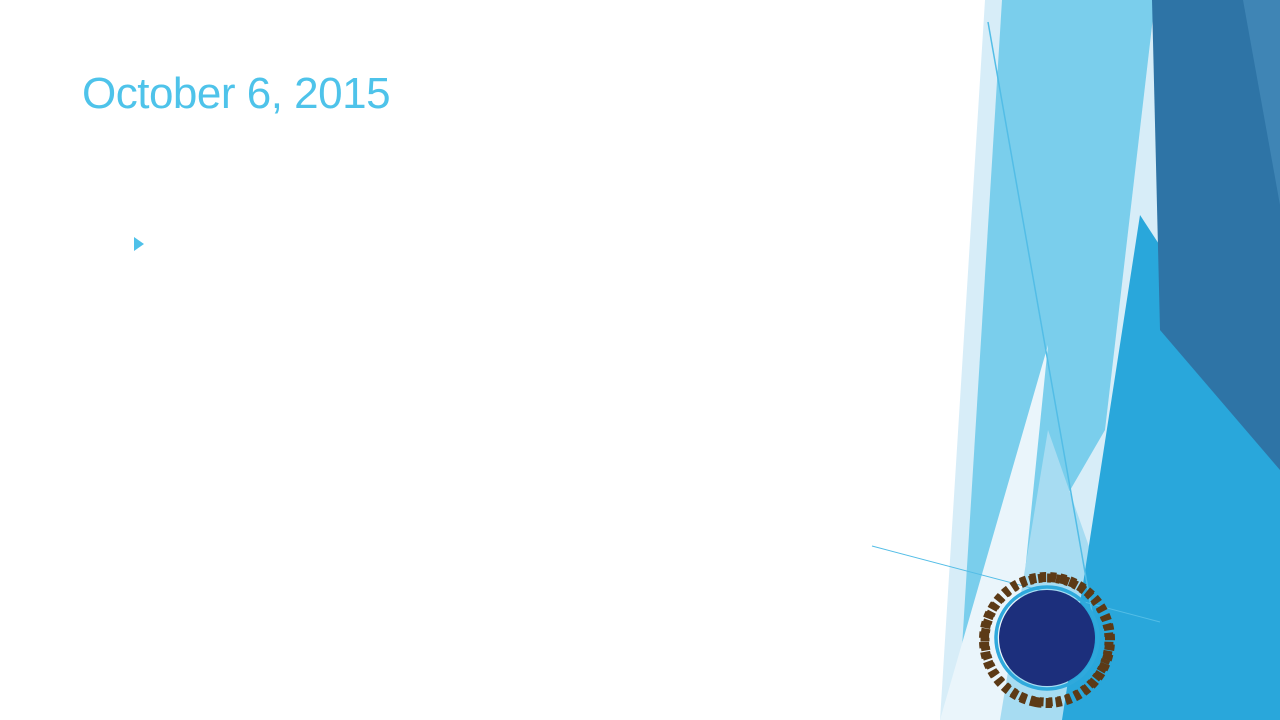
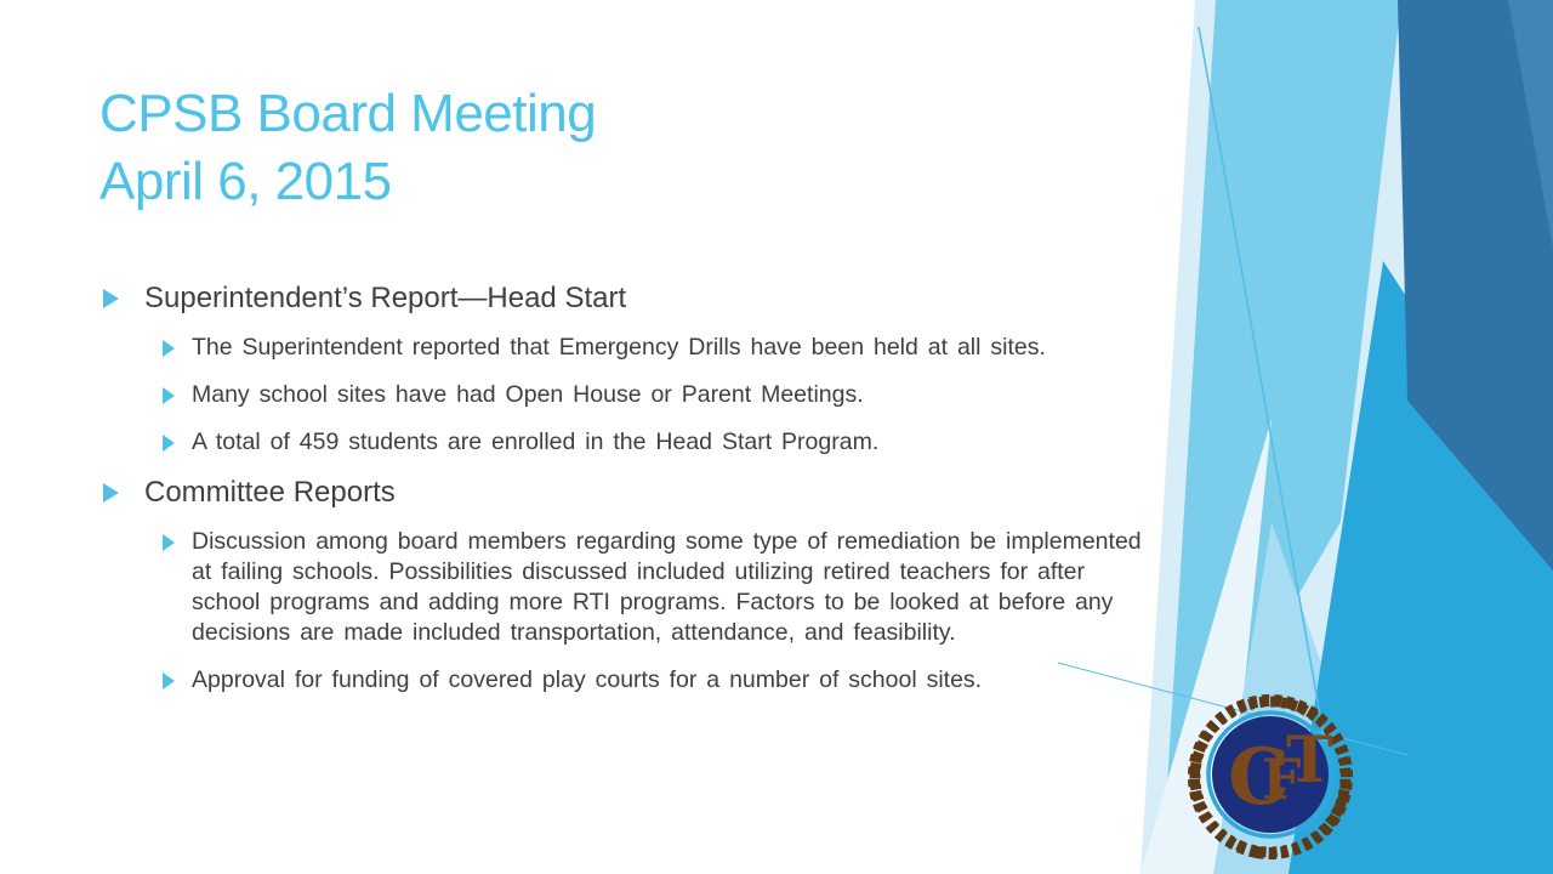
+ CPSB Board Meeting
- October 6, 2015
+ April 6, 2015
+ Superintendent’s Report—Head Start
+ The Superintendent reported that Emergency Drills have been held at all sites.
+ Many school sites have had Open House or Parent Meetings.
+ A total of 459 students are enrolled in the Head Start Program.
+ Committee Reports
+ Discussion among board members regarding some type of remediation be implemented at failing schools. Possibilities discussed included utilizing retired teachers for after school programs and adding more RTI programs. Factors to be looked at before any decisions are made included transportation, attendance, and feasibility.
+ Approval for funding of covered play courts for a number of school sites.
+ C
+ F
+ T
